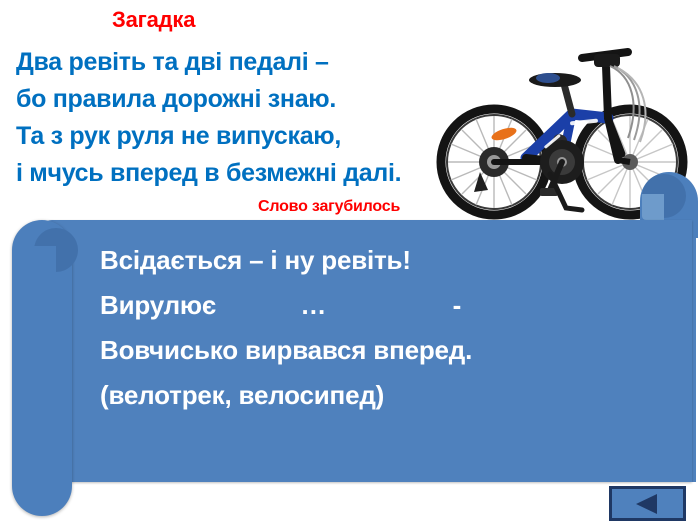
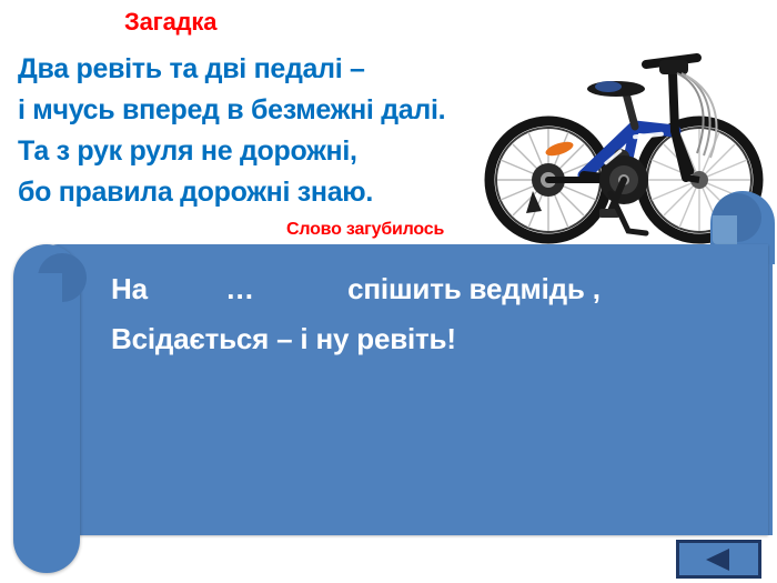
  Загадка
  Два ревіть та дві педалі –
- бо правила дорожні знаю.
+ і мчусь вперед в безмежні далі.
- Та з рук руля не випускаю,
+ Та з рук руля не дорожні,
- і мчусь вперед в безмежні далі.
+ бо правила дорожні знаю.
  Слово загубилось
+ На … спішить ведмідь ,
  Всідається – і ну ревіть!
- Вирулює … -
- Вовчисько вирвався вперед.
- (велотрек, велосипед)
